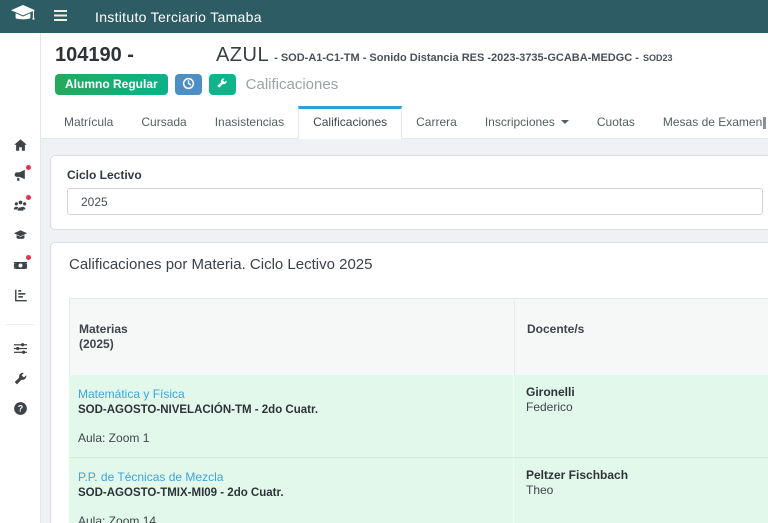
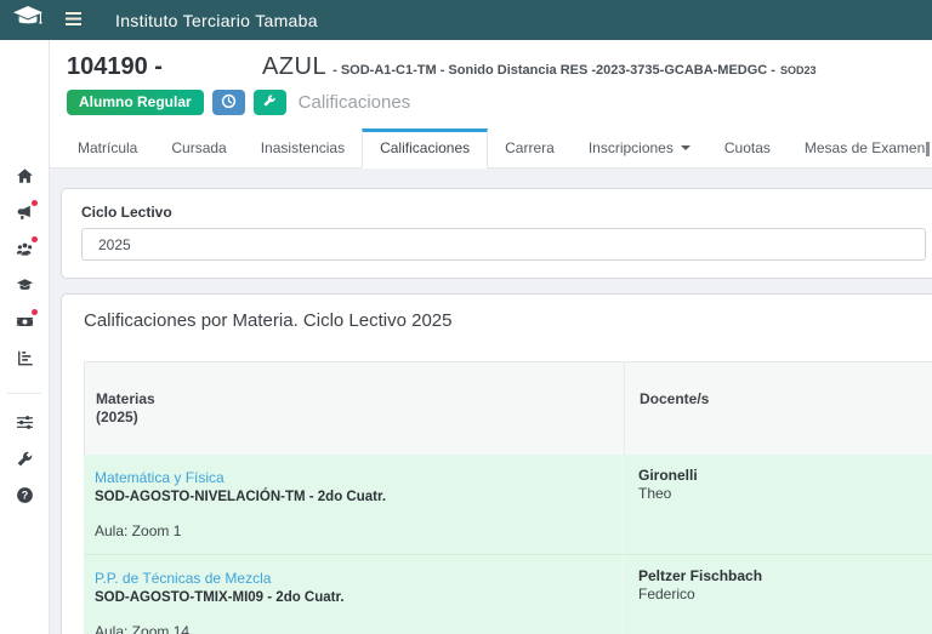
  Instituto Terciario Tamaba
  ?
  104190 -
  AZUL
  - SOD-A1-C1-TM - Sonido Distancia RES -2023-3735-GCABA-MEDGC -
  SOD23
  Alumno Regular
  Calificaciones
  Matrícula
  Cursada
  Inasistencias
  Calificaciones
  Carrera
  Inscripciones
  Cuotas
  Mesas de Examen
  Ciclo Lectivo
  2025
  Calificaciones por Materia. Ciclo Lectivo 2025
  Materias
  (2025)
  Docente/s
  Matemática y Física
  SOD-AGOSTO-NIVELACIÓN-TM - 2do Cuatr.
  Aula: Zoom 1
  Gironelli
- Federico
+ Theo
  P.P. de Técnicas de Mezcla
  SOD-AGOSTO-TMIX-MI09 - 2do Cuatr.
  Aula: Zoom 14
  Peltzer Fischbach
- Theo
+ Federico
